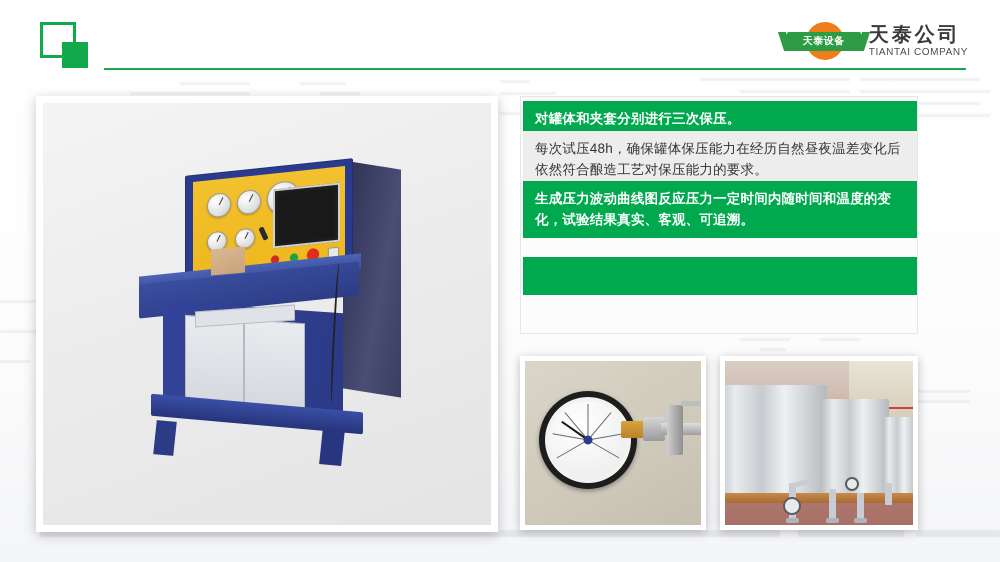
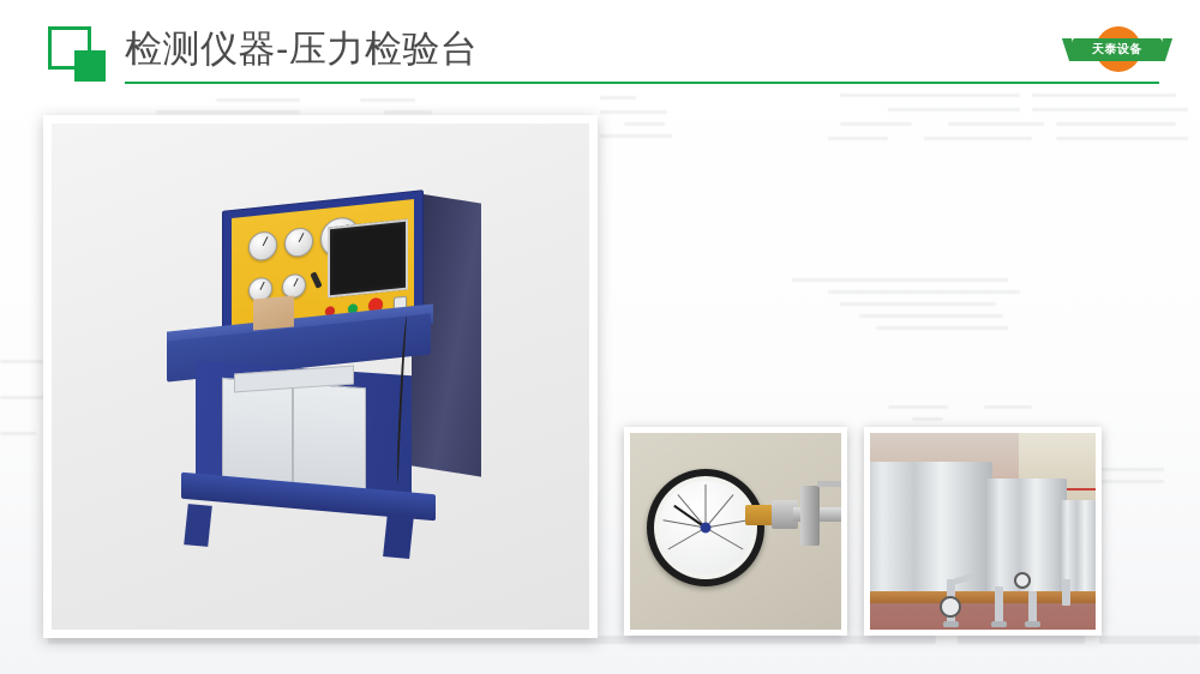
+ 检测仪器-压力检验台
  天泰设备
- 天泰公司
- TIANTAI COMPANY
- 对罐体和夹套分别进行三次保压。
- 每次试压48h，确保罐体保压能力在经历自然昼夜温差变化后依然符合酿造工艺对保压能力的要求。
- 生成压力波动曲线图反应压力一定时间内随时间和温度的变化，试验结果真实、客观、可追溯。
